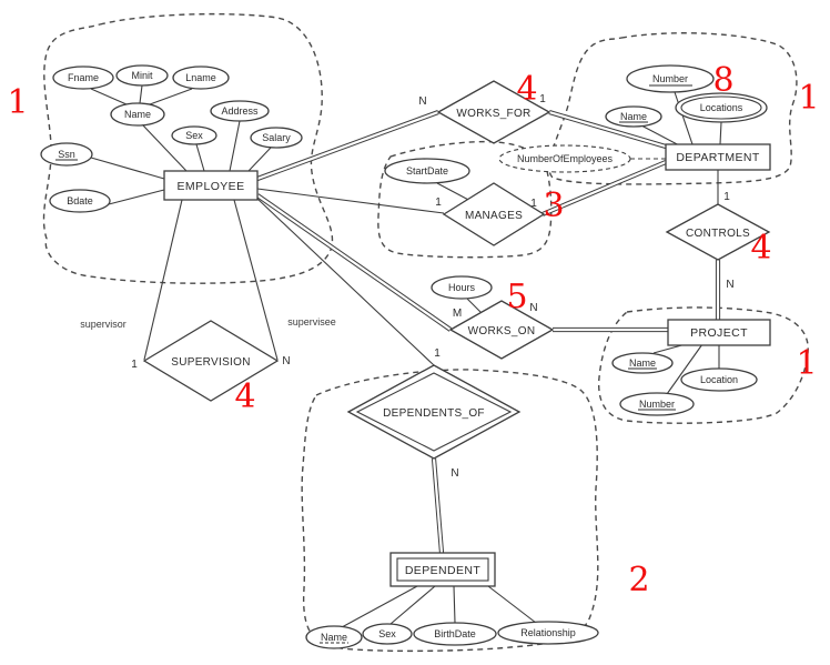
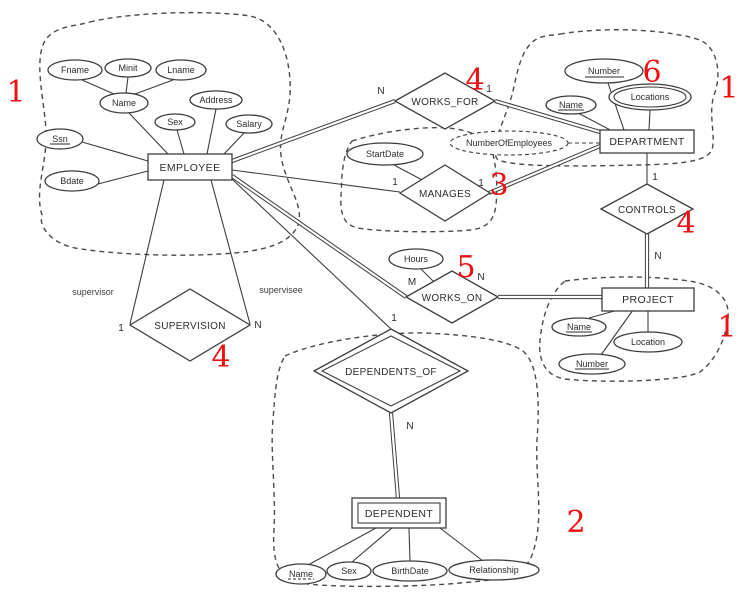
  EMPLOYEE
  DEPARTMENT
  PROJECT
  DEPENDENT
  WORKS_FOR
  MANAGES
  CONTROLS
  WORKS_ON
  SUPERVISION
  DEPENDENTS_OF
  Fname
  Minit
  Lname
  Name
  Address
  Sex
  Salary
  Ssn
  Bdate
  Number
  Locations
  Name
  NumberOfEmployees
  StartDate
  Hours
  Name
  Location
  Number
  Name
  Sex
  BirthDate
  Relationship
  N
  1
  1
  1
  1
  N
  M
  N
  1
  N
  1
  N
  supervisor
  supervisee
  1
  4
- 8
+ 6
  1
  3
  4
  5
  1
  4
  2
